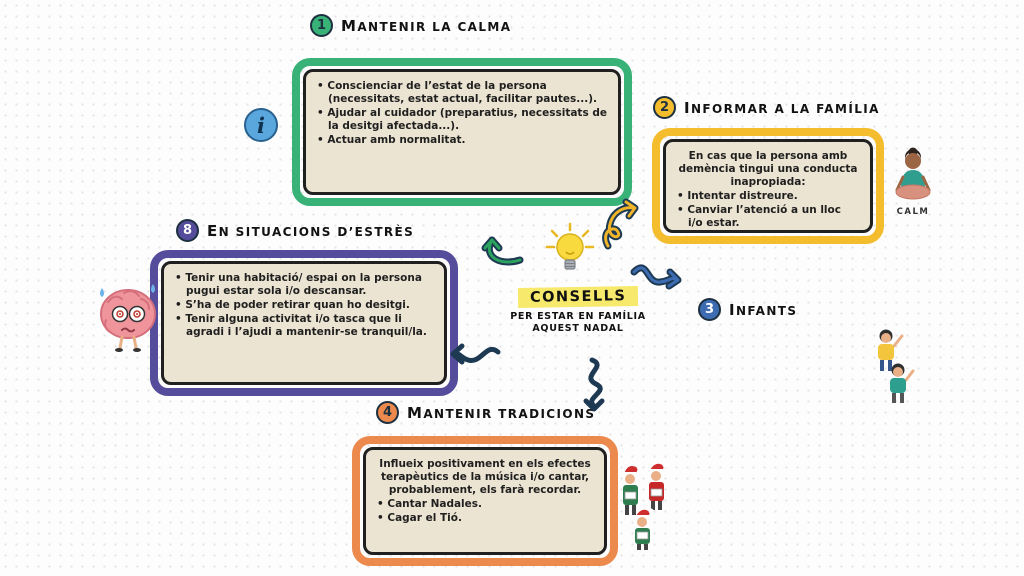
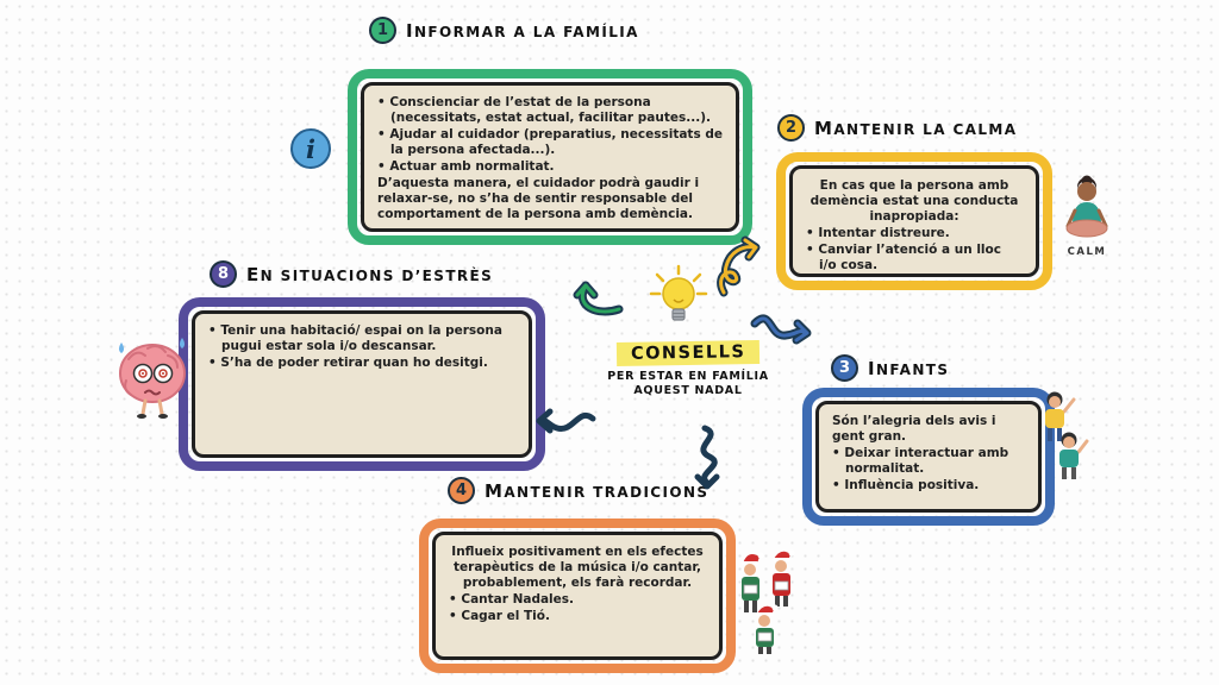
  1
- MANTENIR LA CALMA
+ INFORMAR A LA FAMÍLIA
  2
- INFORMAR A LA FAMÍLIA
+ MANTENIR LA CALMA
  3
  INFANTS
  4
  MANTENIR TRADICIONS
  8
  EN SITUACIONS D’ESTRÈS
  Conscienciar de l’estat de la persona (necessitats, estat actual, facilitar pautes...).
- Ajudar al cuidador (preparatius, necessitats de la desitgi afectada...).
+ Ajudar al cuidador (preparatius, necessitats de la persona afectada...).
  Actuar amb normalitat.
+ D’aquesta manera, el cuidador podrà gaudir i relaxar-se, no s’ha de sentir responsable del comportament de la persona amb demència.
- En cas que la persona amb demència tingui una conducta inapropiada:
+ En cas que la persona amb demència estat una conducta inapropiada:
  Intentar distreure.
- Canviar l’atenció a un lloc i/o estar.
+ Canviar l’atenció a un lloc i/o cosa.
+ Són l’alegria dels avis i gent gran.
+ Deixar interactuar amb normalitat.
+ Influència positiva.
  Influeix positivament en els efectes terapèutics de la música i/o cantar, probablement, els farà recordar.
  Cantar Nadales.
  Cagar el Tió.
  Tenir una habitació/ espai on la persona pugui estar sola i/o descansar.
  S’ha de poder retirar quan ho desitgi.
- Tenir alguna activitat i/o tasca que li agradi i l’ajudi a mantenir-se tranquil/la.
  i
  CONSELLS
  PER ESTAR EN FAMÍLIA
  AQUEST NADAL
  CALM
